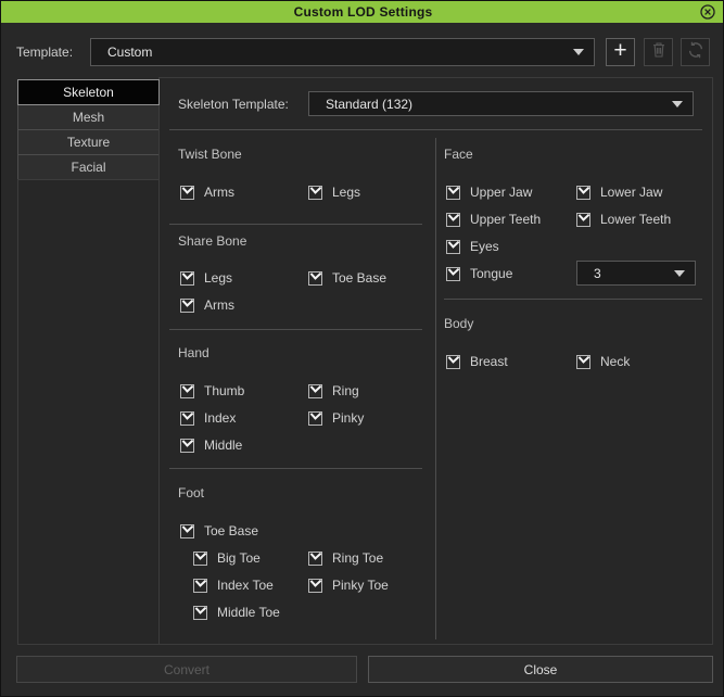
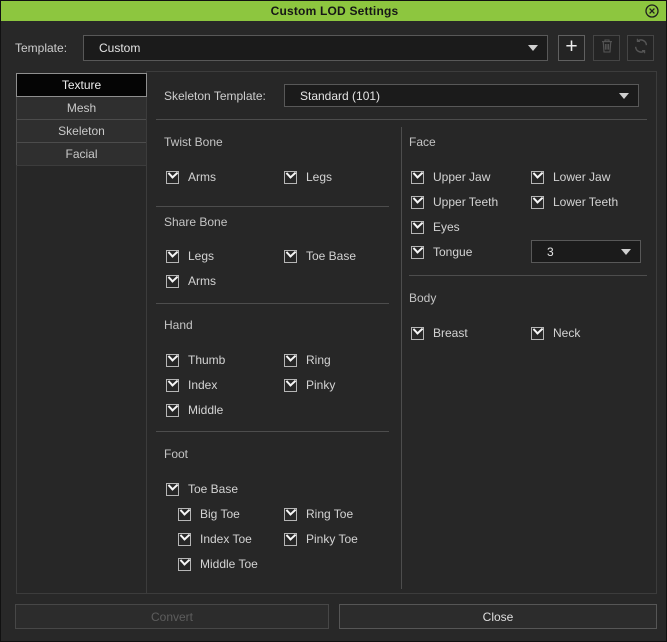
  Custom LOD Settings
  Template:
  Custom
  +
- Skeleton
+ Texture
  Mesh
- Texture
+ Skeleton
  Facial
  Skeleton Template:
- Standard (132)
+ Standard (101)
  Twist Bone
  Arms
  Legs
  Share Bone
  Legs
  Toe Base
  Arms
  Hand
  Thumb
  Ring
  Index
  Pinky
  Middle
  Foot
  Toe Base
  Big Toe
  Ring Toe
  Index Toe
  Pinky Toe
  Middle Toe
  Face
  Upper Jaw
  Lower Jaw
  Upper Teeth
  Lower Teeth
  Eyes
  Tongue
  3
  Body
  Breast
  Neck
  Convert
  Close
